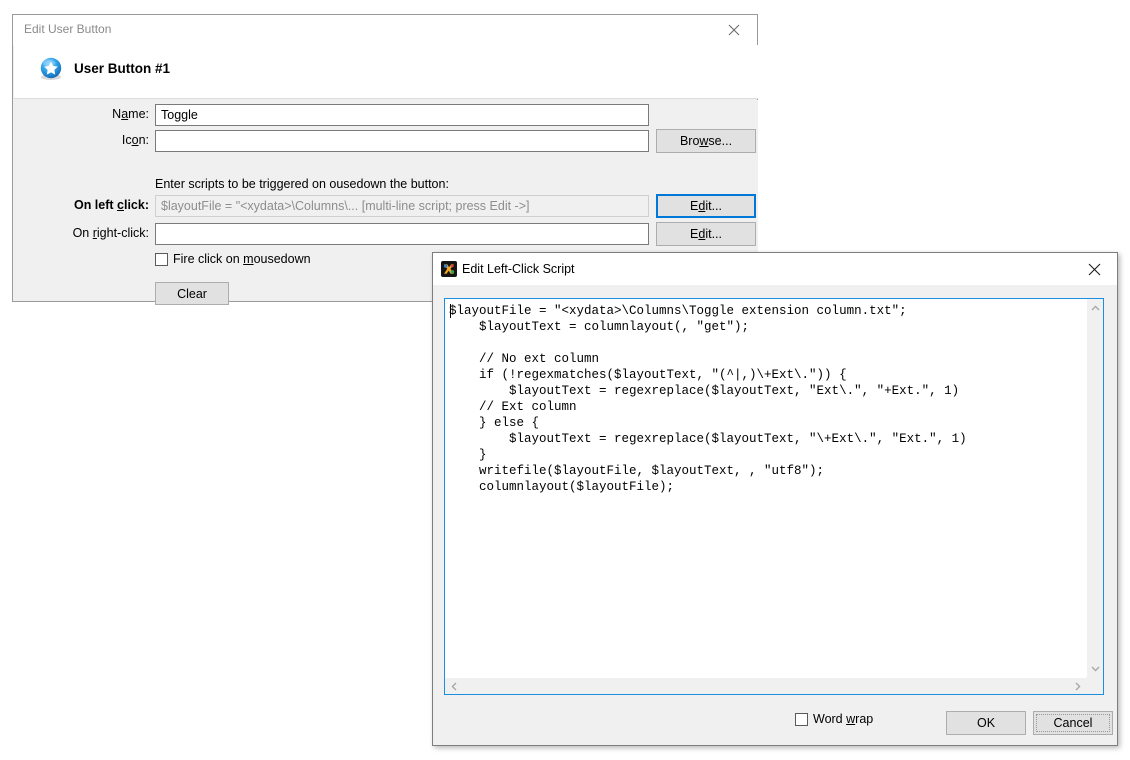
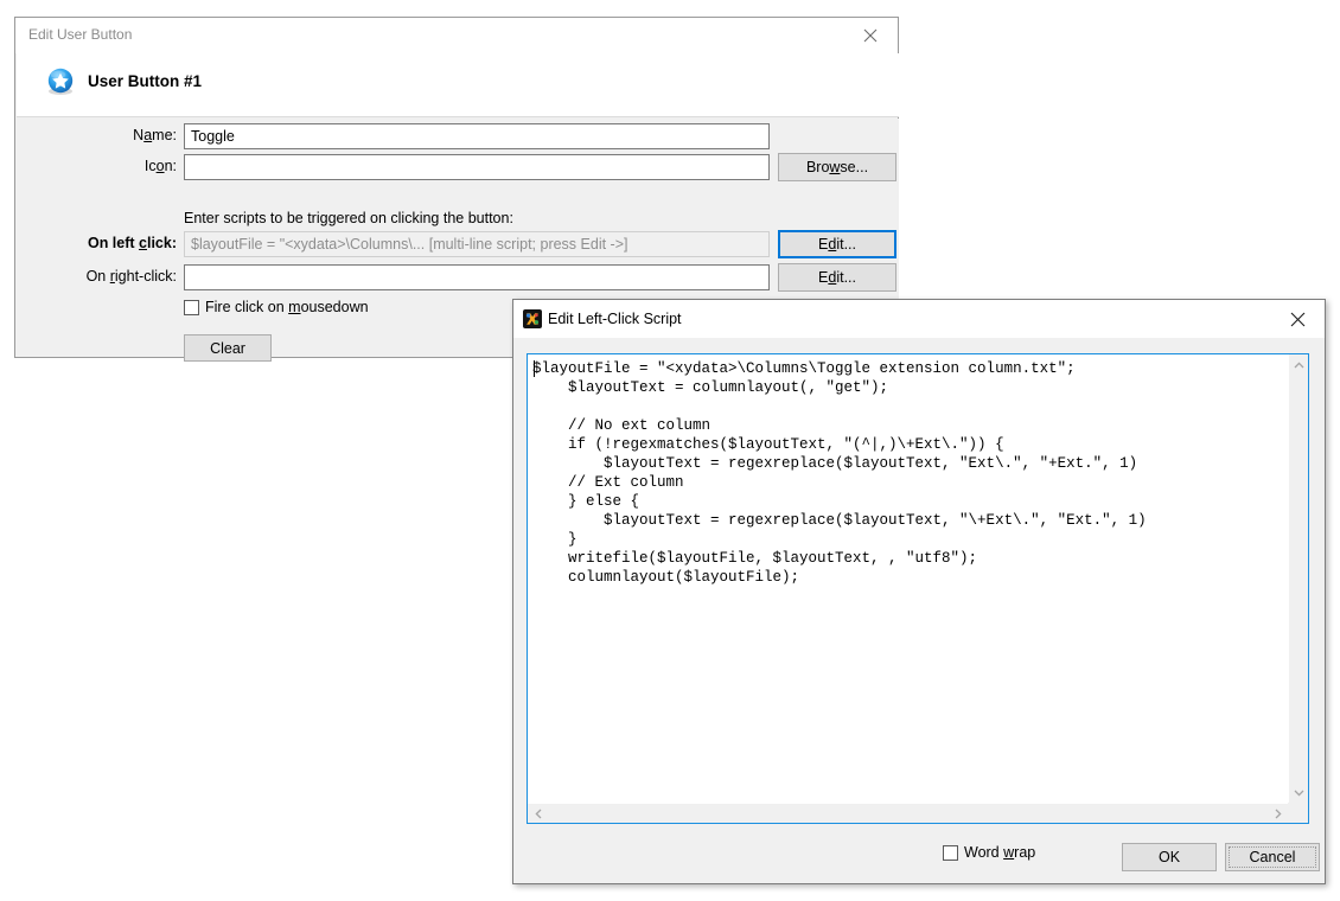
  Edit User Button
  User Button #1
  Name:
  Toggle
  Icon:
  Browse...
- Enter scripts to be triggered on ousedown the button:
+ Enter scripts to be triggered on clicking the button:
  On left click:
  $layoutFile = "<xydata>\Columns\... [multi-line script; press Edit ->]
  Edit...
  On right-click:
  Edit...
  Fire click on mousedown
  Clear
  Edit Left-Click Script
  $layoutFile = "<xydata>\Columns\Toggle extension column.txt";
  $layoutText = columnlayout(, "get");
  // No ext column
  if (!regexmatches($layoutText, "(^|,)\+Ext\.")) {
  $layoutText = regexreplace($layoutText, "Ext\.", "+Ext.", 1)
  // Ext column
  } else {
  $layoutText = regexreplace($layoutText, "\+Ext\.", "Ext.", 1)
  }
  writefile($layoutFile, $layoutText, , "utf8");
  columnlayout($layoutFile);
  Word wrap
  OK
  Cancel
